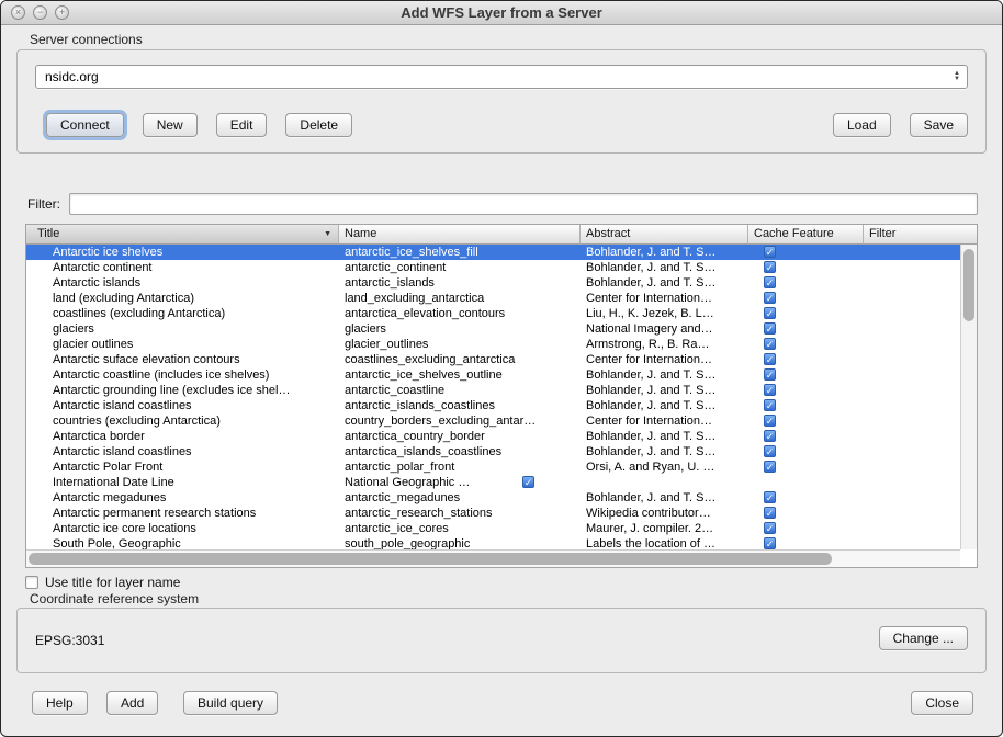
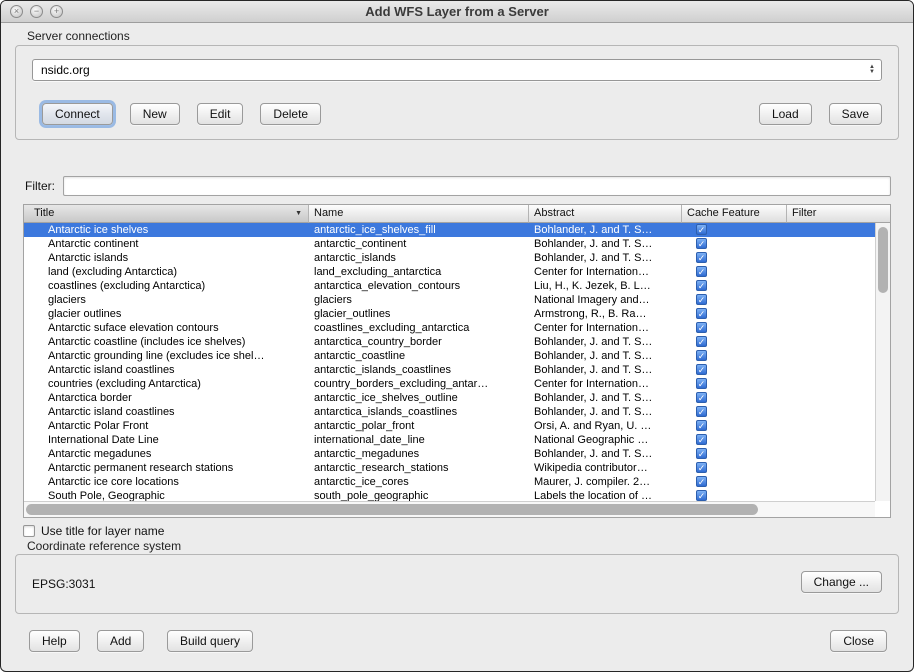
  ×
  −
  +
  Add WFS Layer from a Server
  Server connections
  nsidc.org
  Connect
  New
  Edit
  Delete
  Load
  Save
  Filter:
  Title
  Name
  Abstract
  Cache Feature
  Filter
  Antarctic ice shelves
  antarctic_ice_shelves_fill
  Bohlander, J. and T. S…
  ✓
  Antarctic continent
  antarctic_continent
  Bohlander, J. and T. S…
  ✓
  Antarctic islands
  antarctic_islands
  Bohlander, J. and T. S…
  ✓
  land (excluding Antarctica)
  land_excluding_antarctica
  Center for Internation…
  ✓
  coastlines (excluding Antarctica)
  antarctica_elevation_contours
  Liu, H., K. Jezek, B. L…
  ✓
  glaciers
  glaciers
  National Imagery and…
  ✓
  glacier outlines
  glacier_outlines
  Armstrong, R., B. Ra…
  ✓
  Antarctic suface elevation contours
  coastlines_excluding_antarctica
  Center for Internation…
  ✓
  Antarctic coastline (includes ice shelves)
- antarctic_ice_shelves_outline
+ antarctica_country_border
  Bohlander, J. and T. S…
  ✓
  Antarctic grounding line (excludes ice shel…
  antarctic_coastline
  Bohlander, J. and T. S…
  ✓
  Antarctic island coastlines
  antarctic_islands_coastlines
  Bohlander, J. and T. S…
  ✓
  countries (excluding Antarctica)
  country_borders_excluding_antar…
  Center for Internation…
  ✓
  Antarctica border
- antarctica_country_border
+ antarctic_ice_shelves_outline
  Bohlander, J. and T. S…
  ✓
  Antarctic island coastlines
  antarctica_islands_coastlines
  Bohlander, J. and T. S…
  ✓
  Antarctic Polar Front
  antarctic_polar_front
  Orsi, A. and Ryan, U. …
  ✓
  International Date Line
+ international_date_line
  National Geographic …
  ✓
  Antarctic megadunes
  antarctic_megadunes
  Bohlander, J. and T. S…
  ✓
  Antarctic permanent research stations
  antarctic_research_stations
  Wikipedia contributor…
  ✓
  Antarctic ice core locations
  antarctic_ice_cores
  Maurer, J. compiler. 2…
  ✓
  South Pole, Geographic
  south_pole_geographic
  Labels the location of …
  ✓
  Use title for layer name
  Coordinate reference system
  EPSG:3031
  Change ...
  Help
  Add
  Build query
  Close
